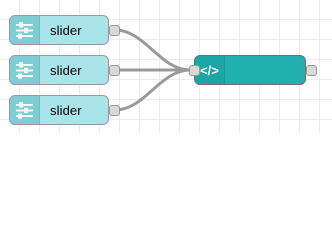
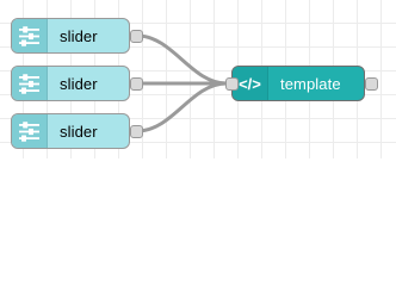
  slider
  slider
  slider
  </>
+ template
